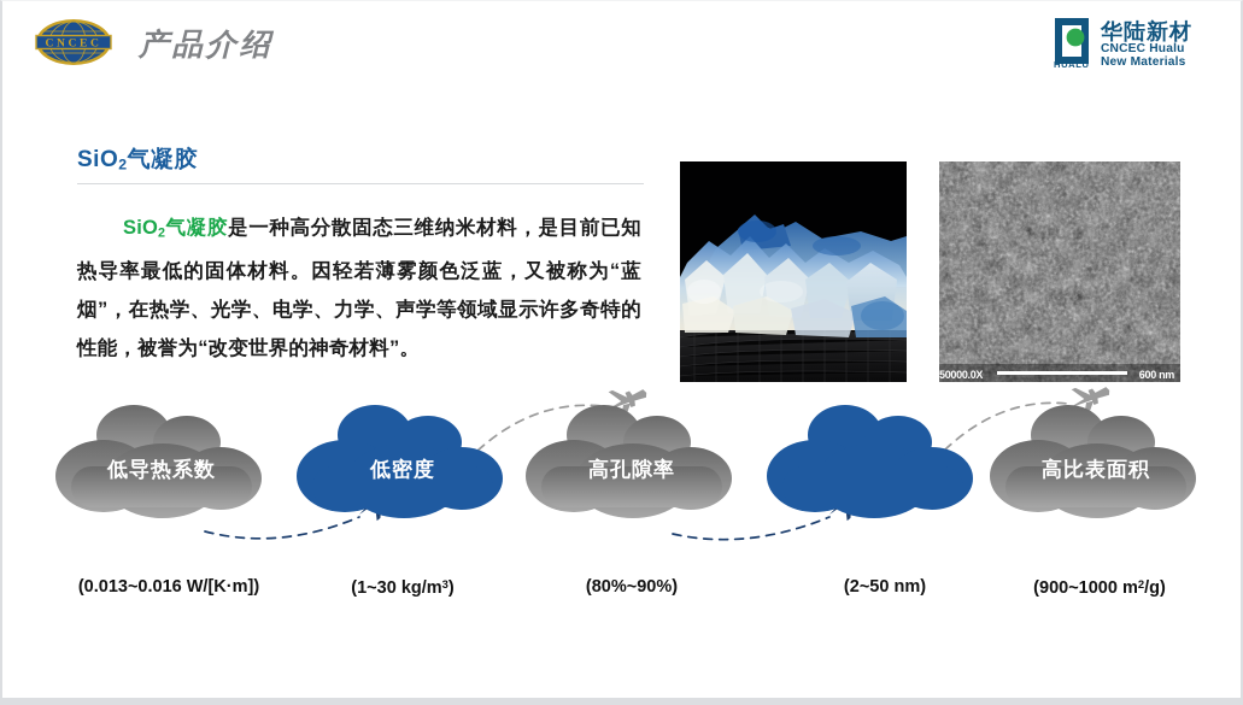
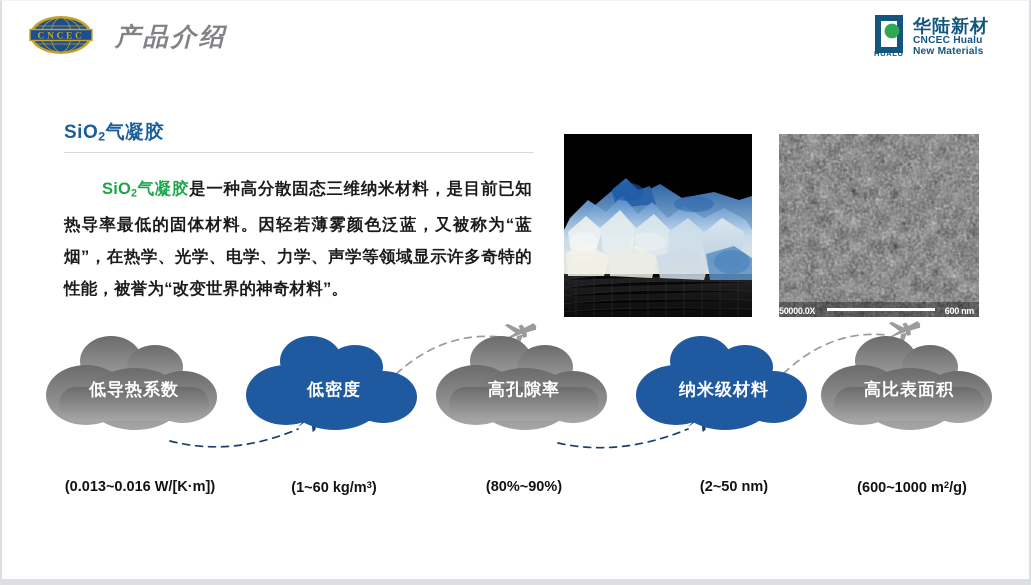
  CNCEC
  产品介绍
  HUALU
  华陆新材
  CNCEC Hualu
  New Materials
  SiO2气凝胶
  SiO2气凝胶是一种高分散固态三维纳米材料，是目前已知热导率最低的固体材料。因轻若薄雾颜色泛蓝，又被称为“蓝烟”，在热学、光学、电学、力学、声学等领域显示许多奇特的性能，被誉为“改变世界的神奇材料”。
  50000.0X
  600 nm
  低导热系数
  低密度
  高孔隙率
+ 纳米级材料
  高比表面积
  (0.013~0.016 W/[K·m])
- (1~30 kg/m3)
+ (1~60 kg/m3)
  (80%~90%)
  (2~50 nm)
- (900~1000 m2/g)
+ (600~1000 m2/g)
